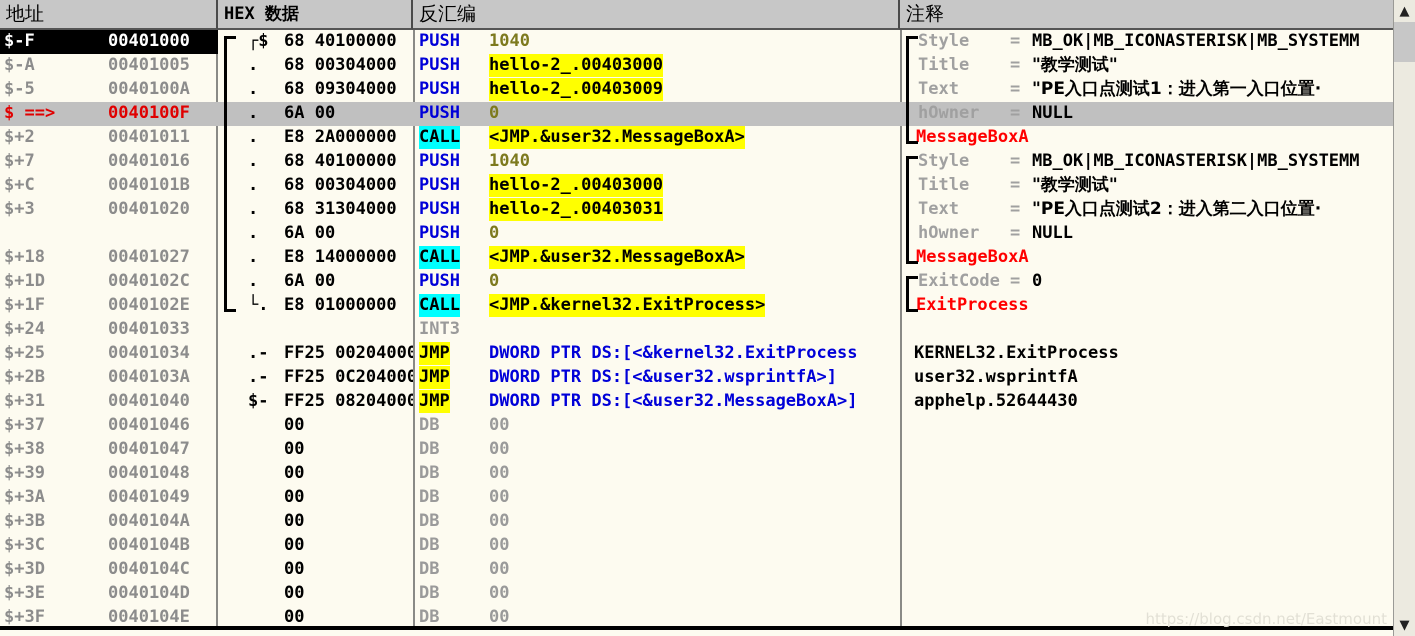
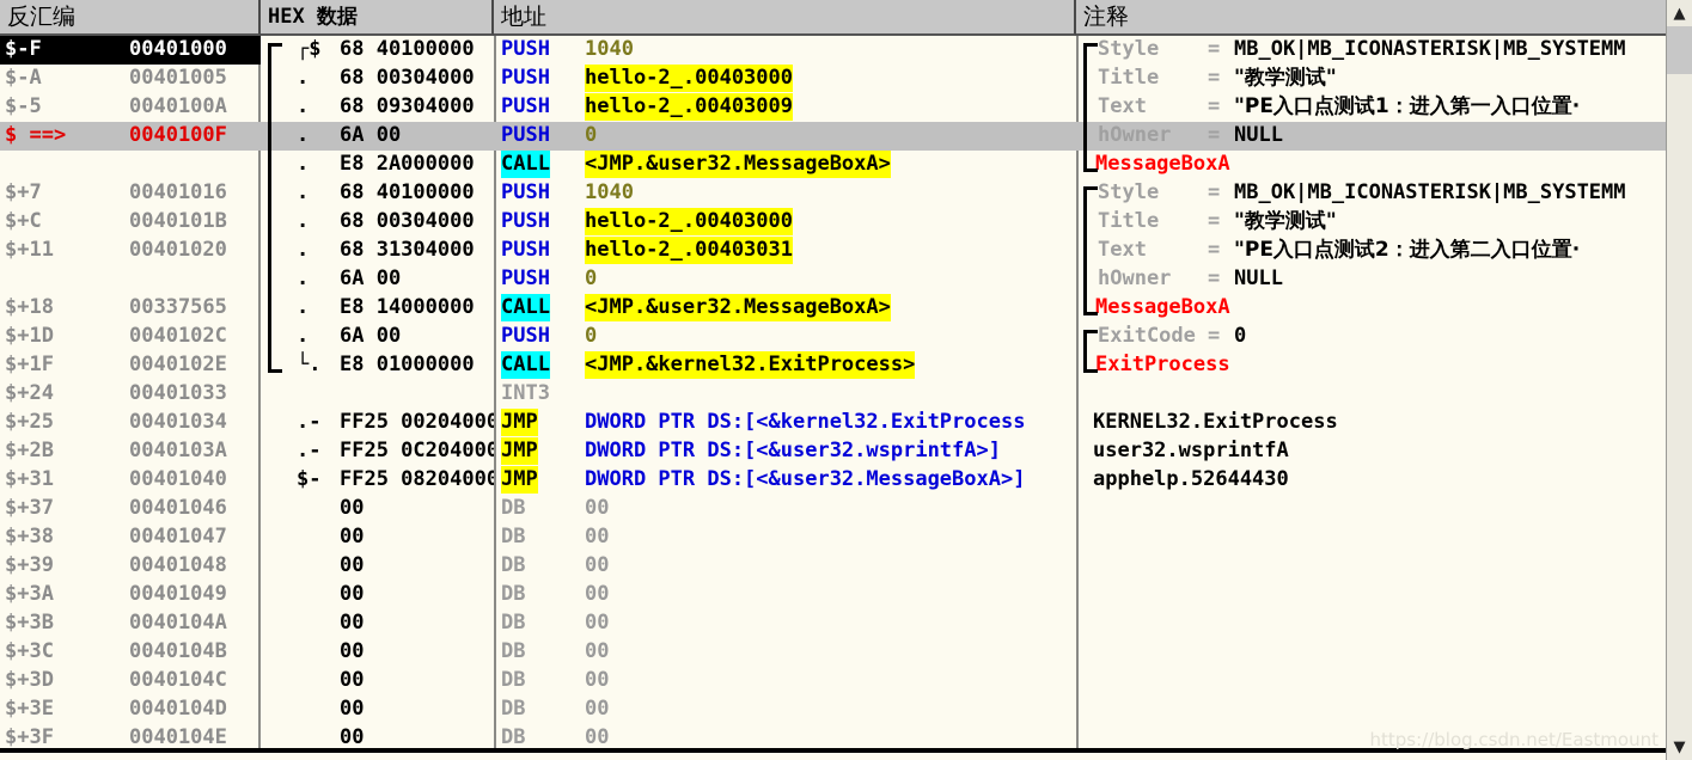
- 地址
+ 反汇编
  HEX 数据
- 反汇编
+ 地址
  注释
  $-F
  00401000
  ┌$
  68 40100000
  PUSH
  1040
  Style
  =
  MB_OK|MB_ICONASTERISK|MB_SYSTEMM
  $-A
  00401005
  .
  68 00304000
  PUSH
  hello-2_.00403000
  Title
  =
  "教学测试"
  $-5
  0040100A
  .
  68 09304000
  PUSH
  hello-2_.00403009
  Text
  =
  "PE入口点测试1：进入第一入口位置·
  $ ==>
  0040100F
  .
  6A 00
  PUSH
  0
  hOwner
  =
  NULL
- $+2
- 00401011
  .
  E8 2A000000
  CALL
  <JMP.&user32.MessageBoxA>
  MessageBoxA
  $+7
  00401016
  .
  68 40100000
  PUSH
  1040
  Style
  =
  MB_OK|MB_ICONASTERISK|MB_SYSTEMM
  $+C
  0040101B
  .
  68 00304000
  PUSH
  hello-2_.00403000
  Title
  =
  "教学测试"
- $+3
+ $+11
  00401020
  .
  68 31304000
  PUSH
  hello-2_.00403031
  Text
  =
  "PE入口点测试2：进入第二入口位置·
  .
  6A 00
  PUSH
  0
  hOwner
  =
  NULL
  $+18
- 00401027
+ 00337565
  .
  E8 14000000
  CALL
  <JMP.&user32.MessageBoxA>
  MessageBoxA
  $+1D
  0040102C
  .
  6A 00
  PUSH
  0
  ExitCode
  =
  0
  $+1F
  0040102E
  └.
  E8 01000000
  CALL
  <JMP.&kernel32.ExitProcess>
  ExitProcess
  $+24
  00401033
  INT3
  $+25
  00401034
  .-
  FF25 00204000
  JMP
  DWORD PTR DS:[<&kernel32.ExitProcess
  KERNEL32.ExitProcess
  $+2B
  0040103A
  .-
  FF25 0C204000
  JMP
  DWORD PTR DS:[<&user32.wsprintfA>]
  user32.wsprintfA
  $+31
  00401040
  $-
  FF25 08204000
  JMP
  DWORD PTR DS:[<&user32.MessageBoxA>]
  apphelp.52644430
  $+37
  00401046
  00
  DB
  00
  $+38
  00401047
  00
  DB
  00
  $+39
  00401048
  00
  DB
  00
  $+3A
  00401049
  00
  DB
  00
  $+3B
  0040104A
  00
  DB
  00
  $+3C
  0040104B
  00
  DB
  00
  $+3D
  0040104C
  00
  DB
  00
  $+3E
  0040104D
  00
  DB
  00
  $+3F
  0040104E
  00
  DB
  00
  ▲
  ▼
  https://blog.csdn.net/Eastmount
